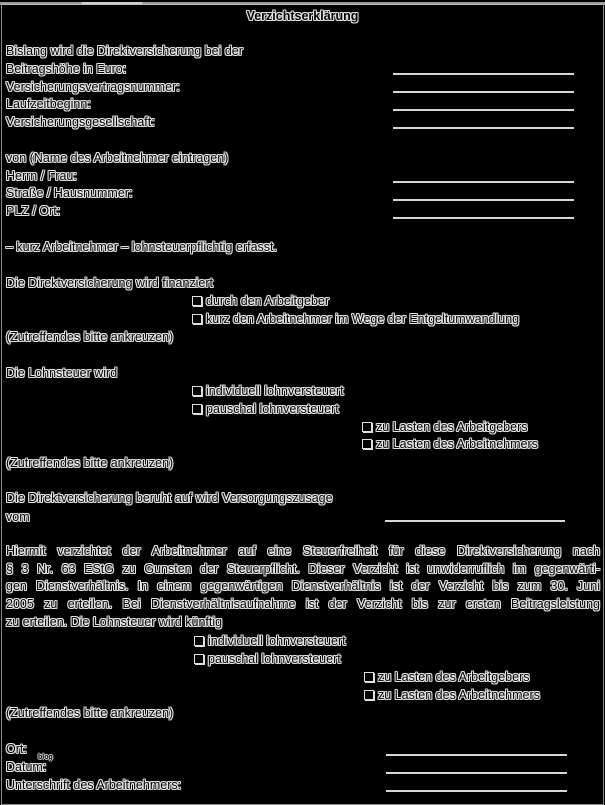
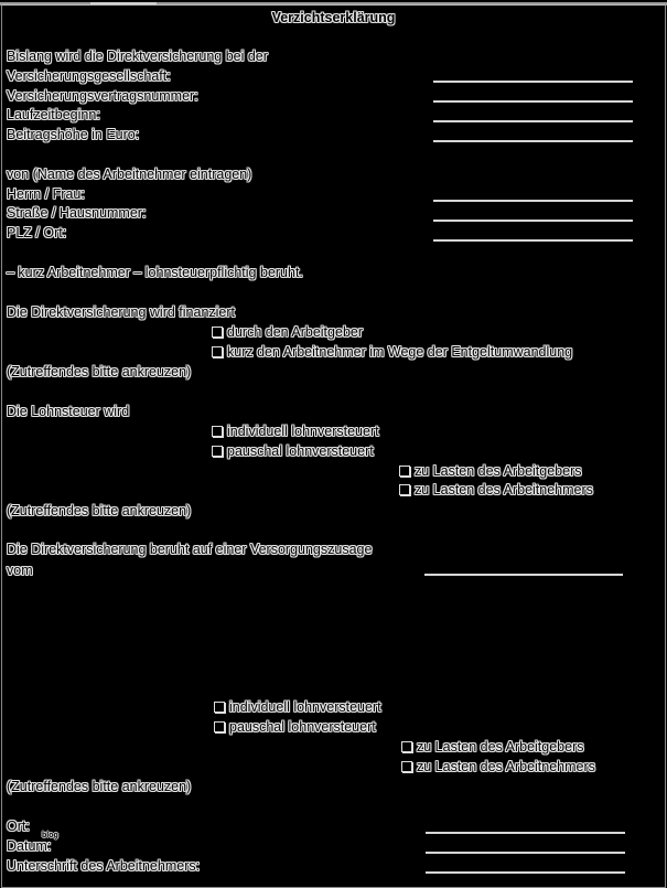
  Verzichtserklärung
  Bislang wird die Direktversicherung bei der
- Beitragshöhe in Euro:
+ Versicherungsgesellschaft:
  Versicherungsvertragsnummer:
  Laufzeitbeginn:
- Versicherungsgesellschaft:
+ Beitragshöhe in Euro:
  von (Name des Arbeitnehmer eintragen)
  Herrn / Frau:
  Straße / Hausnummer:
  PLZ / Ort:
- – kurz Arbeitnehmer – lohnsteuerpflichtig erfasst.
+ – kurz Arbeitnehmer – lohnsteuerpflichtig beruht.
  Die Direktversicherung wird finanziert
  durch den Arbeitgeber
  kurz den Arbeitnehmer im Wege der Entgeltumwandlung
  (Zutreffendes bitte ankreuzen)
  Die Lohnsteuer wird
  individuell lohnversteuert
  pauschal lohnversteuert
  zu Lasten des Arbeitgebers
  zu Lasten des Arbeitnehmers
  (Zutreffendes bitte ankreuzen)
- Die Direktversicherung beruht auf wird Versorgungszusage
+ Die Direktversicherung beruht auf einer Versorgungszusage
  vom
- Hiermit verzichtet der Arbeitnehmer auf eine Steuerfreiheit für diese Direktversicherung nach
- § 3 Nr. 63 EStG zu Gunsten der Steuerpflicht. Dieser Verzicht ist unwiderruflich im gegenwärti-
- gen Dienstverhältnis. In einem gegenwärtigen Dienstverhältnis ist der Verzicht bis zum 30. Juni
- 2005 zu erteilen. Bei Dienstverhältnisaufnahme ist der Verzicht bis zur ersten Beitragsleistung
- zu erteilen. Die Lohnsteuer wird künftig
  individuell lohnversteuert
  pauschal lohnversteuert
  zu Lasten des Arbeitgebers
  zu Lasten des Arbeitnehmers
  (Zutreffendes bitte ankreuzen)
  Ort:
  Datum:
  Unterschrift des Arbeitnehmers:
